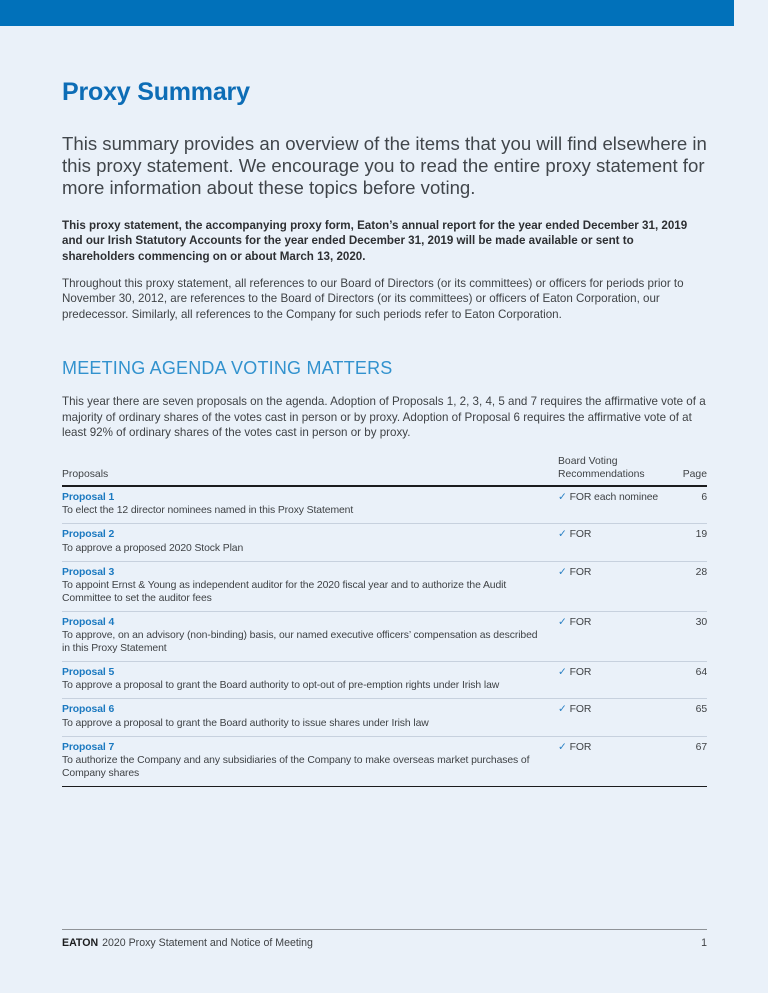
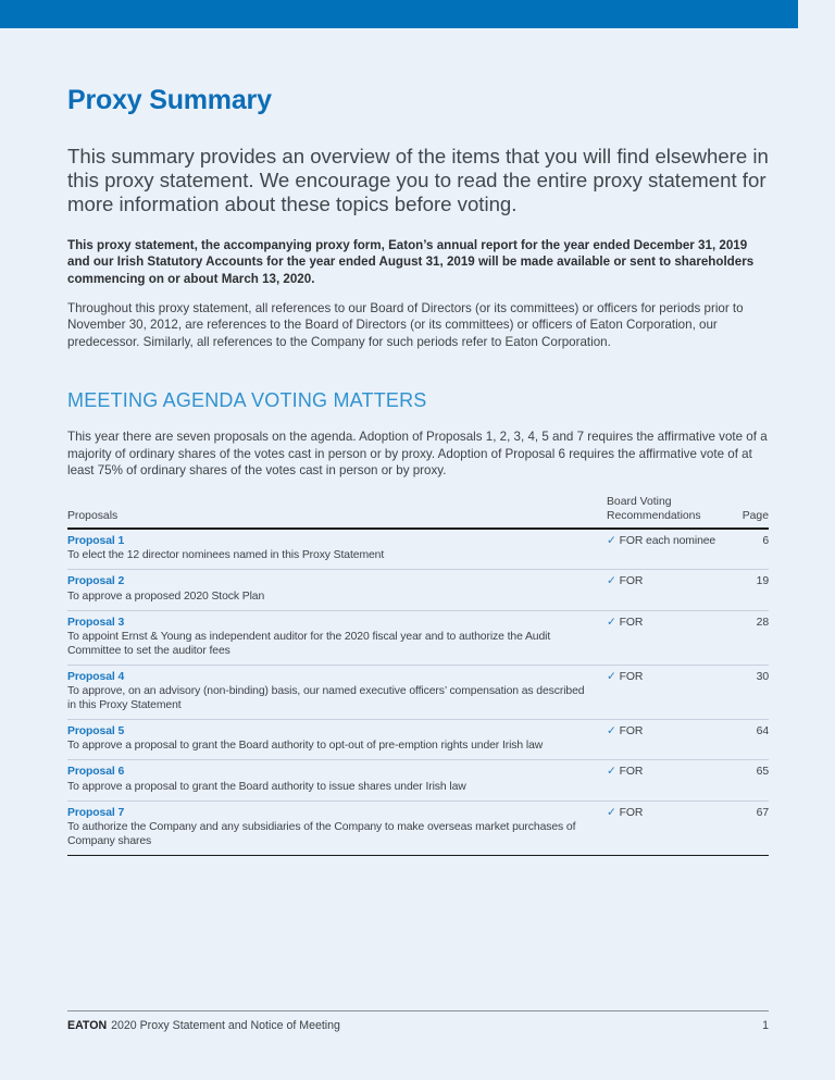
  Proxy Summary
  This summary provides an overview of the items that you will find elsewhere in this proxy statement. We encourage you to read the entire proxy statement for more information about these topics before voting.
- This proxy statement, the accompanying proxy form, Eaton’s annual report for the year ended December 31, 2019 and our Irish Statutory Accounts for the year ended December 31, 2019 will be made available or sent to shareholders commencing on or about March 13, 2020.
+ This proxy statement, the accompanying proxy form, Eaton’s annual report for the year ended December 31, 2019 and our Irish Statutory Accounts for the year ended August 31, 2019 will be made available or sent to shareholders commencing on or about March 13, 2020.
  Throughout this proxy statement, all references to our Board of Directors (or its committees) or officers for periods prior to November 30, 2012, are references to the Board of Directors (or its committees) or officers of Eaton Corporation, our predecessor. Similarly, all references to the Company for such periods refer to Eaton Corporation.
  MEETING AGENDA VOTING MATTERS
- This year there are seven proposals on the agenda. Adoption of Proposals 1, 2, 3, 4, 5 and 7 requires the affirmative vote of a majority of ordinary shares of the votes cast in person or by proxy. Adoption of Proposal 6 requires the affirmative vote of at least 92% of ordinary shares of the votes cast in person or by proxy.
+ This year there are seven proposals on the agenda. Adoption of Proposals 1, 2, 3, 4, 5 and 7 requires the affirmative vote of a majority of ordinary shares of the votes cast in person or by proxy. Adoption of Proposal 6 requires the affirmative vote of at least 75% of ordinary shares of the votes cast in person or by proxy.
  Proposals
  Board Voting
  Recommendations
  Page
  Proposal 1
  To elect the 12 director nominees named in this Proxy Statement
  ✓ FOR each nominee
  6
  Proposal 2
  To approve a proposed 2020 Stock Plan
  ✓ FOR
  19
  Proposal 3
  To appoint Ernst & Young as independent auditor for the 2020 fiscal year and to authorize the Audit Committee to set the auditor fees
  ✓ FOR
  28
  Proposal 4
  To approve, on an advisory (non-binding) basis, our named executive officers’ compensation as described in this Proxy Statement
  ✓ FOR
  30
  Proposal 5
  To approve a proposal to grant the Board authority to opt-out of pre-emption rights under Irish law
  ✓ FOR
  64
  Proposal 6
  To approve a proposal to grant the Board authority to issue shares under Irish law
  ✓ FOR
  65
  Proposal 7
  To authorize the Company and any subsidiaries of the Company to make overseas market purchases of Company shares
  ✓ FOR
  67
  EATON 2020 Proxy Statement and Notice of Meeting
  1
